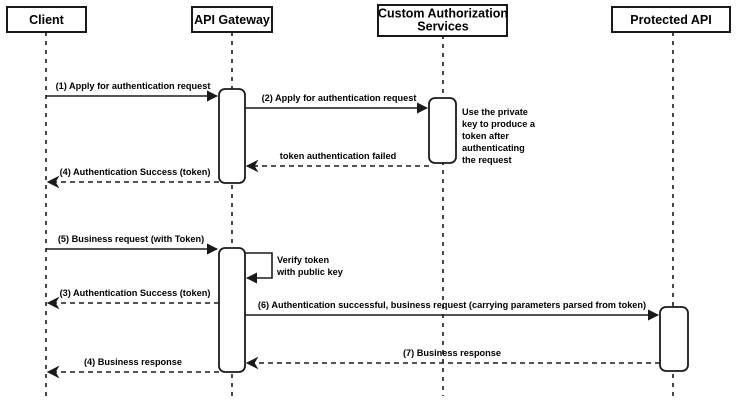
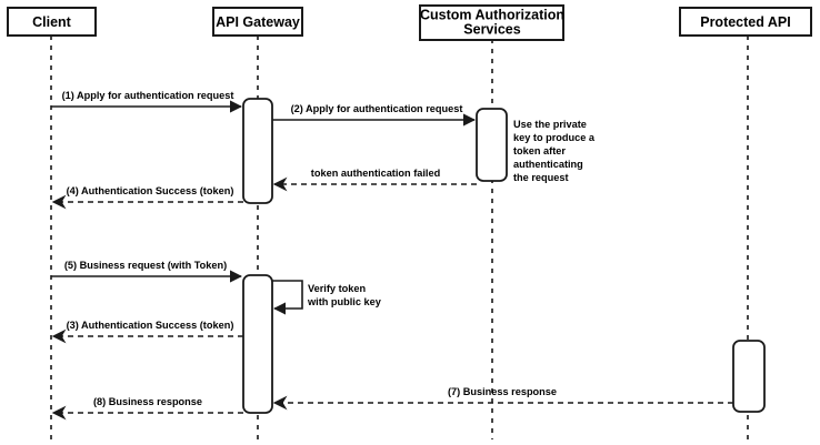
  Client
  API Gateway
  Custom Authorization
  Services
  Protected API
  (1) Apply for authentication request
  (2) Apply for authentication request
  Use the private
  key to produce a
  token after
  authenticating
  the request
  token authentication failed
  (4) Authentication Success (token)
  (5) Business request (with Token)
  Verify token
  with public key
  (3) Authentication Success (token)
- (6) Authentication successful, business request (carrying parameters parsed from token)
  (7) Business response
- (4) Business response
+ (8) Business response
